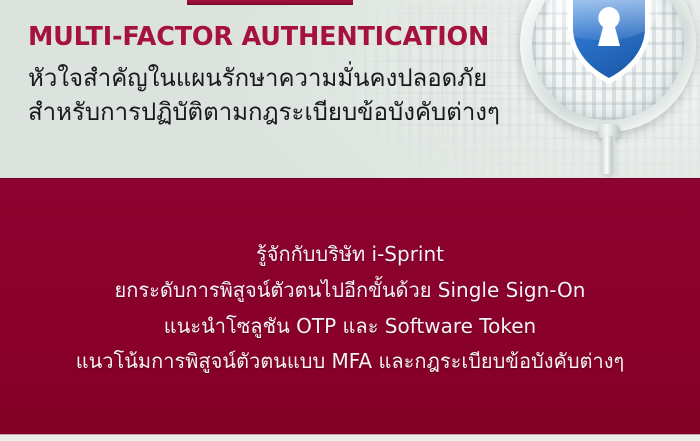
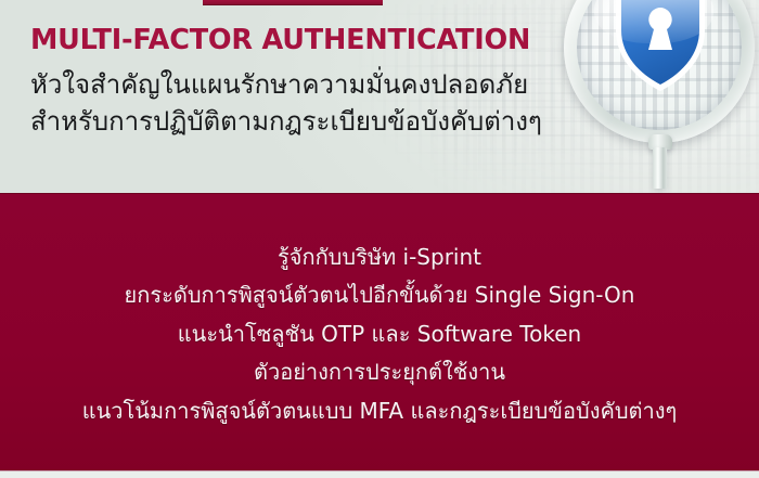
  MULTI-FACTOR AUTHENTICATION
  หัวใจสำคัญในแผนรักษาความมั่นคงปลอดภัย
  สำหรับการปฏิบัติตามกฎระเบียบข้อบังคับต่างๆ
  รู้จักกับบริษัท i-Sprint
  ยกระดับการพิสูจน์ตัวตนไปอีกขั้นด้วย Single Sign-On
  แนะนำโซลูชัน OTP และ Software Token
+ ตัวอย่างการประยุกต์ใช้งาน
  แนวโน้มการพิสูจน์ตัวตนแบบ MFA และกฎระเบียบข้อบังคับต่างๆ
